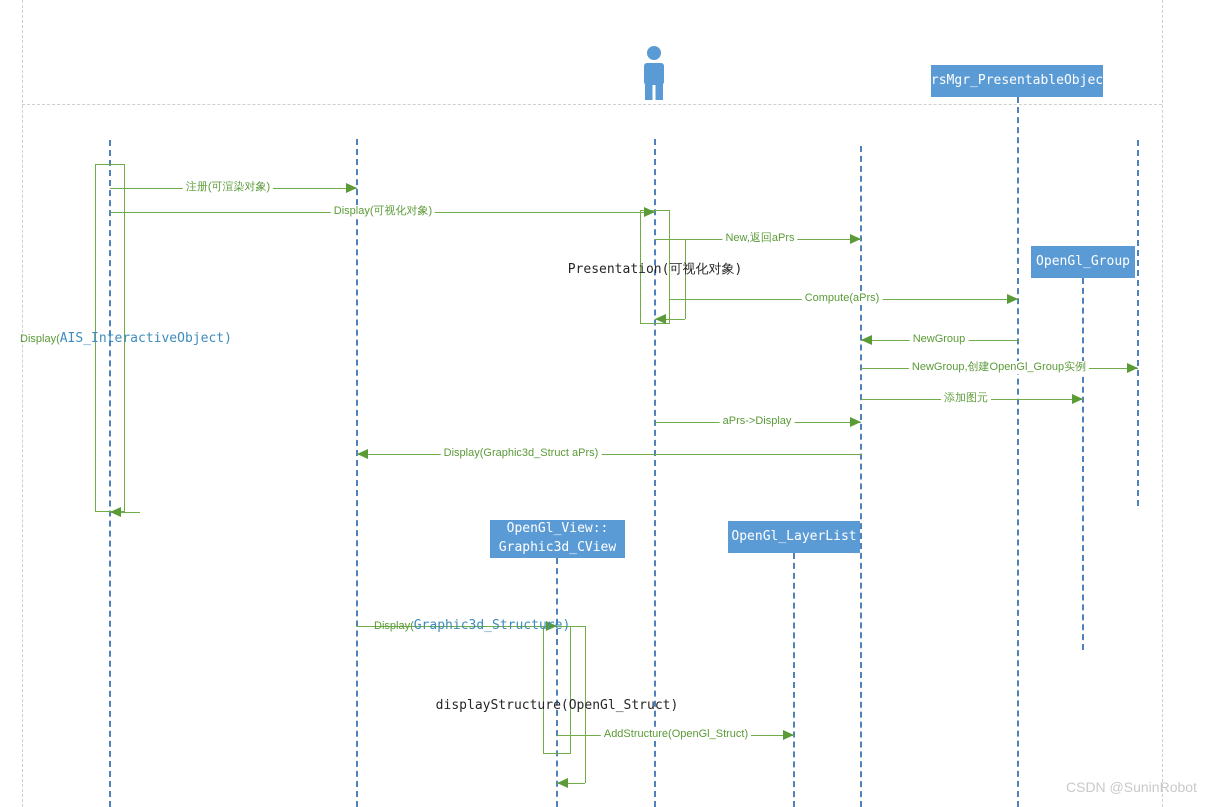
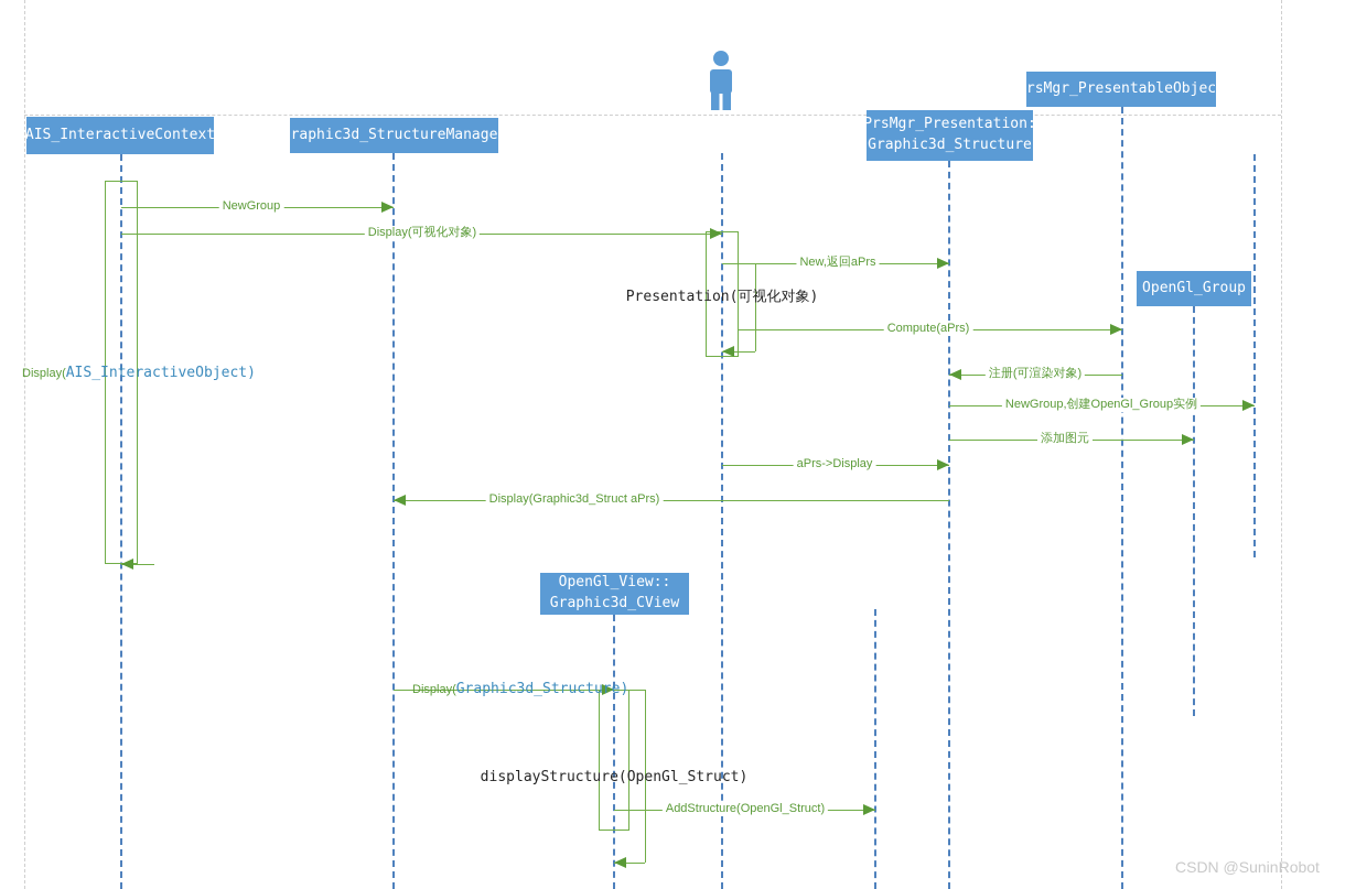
+ AIS_InteractiveContext
+ Graphic3d_StructureManager
+ PrsMgr_Presentation:
+ Graphic3d_Structure
  PrsMgr_PresentableObject
  OpenGl_Group
  OpenGl_View::
  Graphic3d_CView
- OpenGl_LayerList
- 注册(可渲染对象)
+ NewGroup
  Display(可视化对象)
  New,返回aPrs
  Compute(aPrs)
- NewGroup
+ 注册(可渲染对象)
  NewGroup,创建OpenGl_Group实例
  添加图元
  aPrs->Display
  Display(Graphic3d_Struct aPrs)
  AddStructure(OpenGl_Struct)
  Presentation(可视化对象)
  displayStructure(OpenGl_Struct)
  Display(Graphic3d_Structure)
  Display(AIS_InteractiveObject)
  CSDN @SuninRobot
